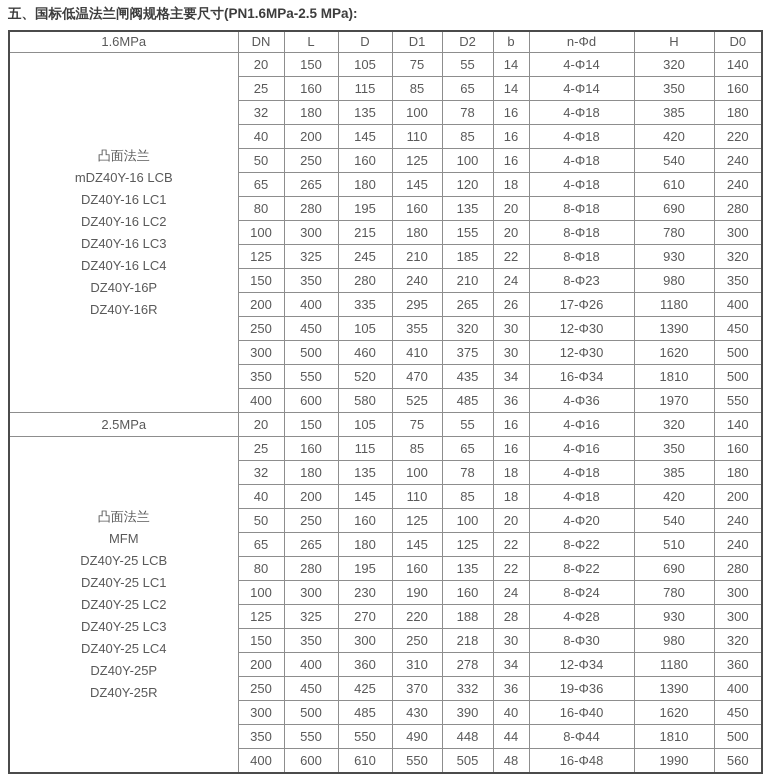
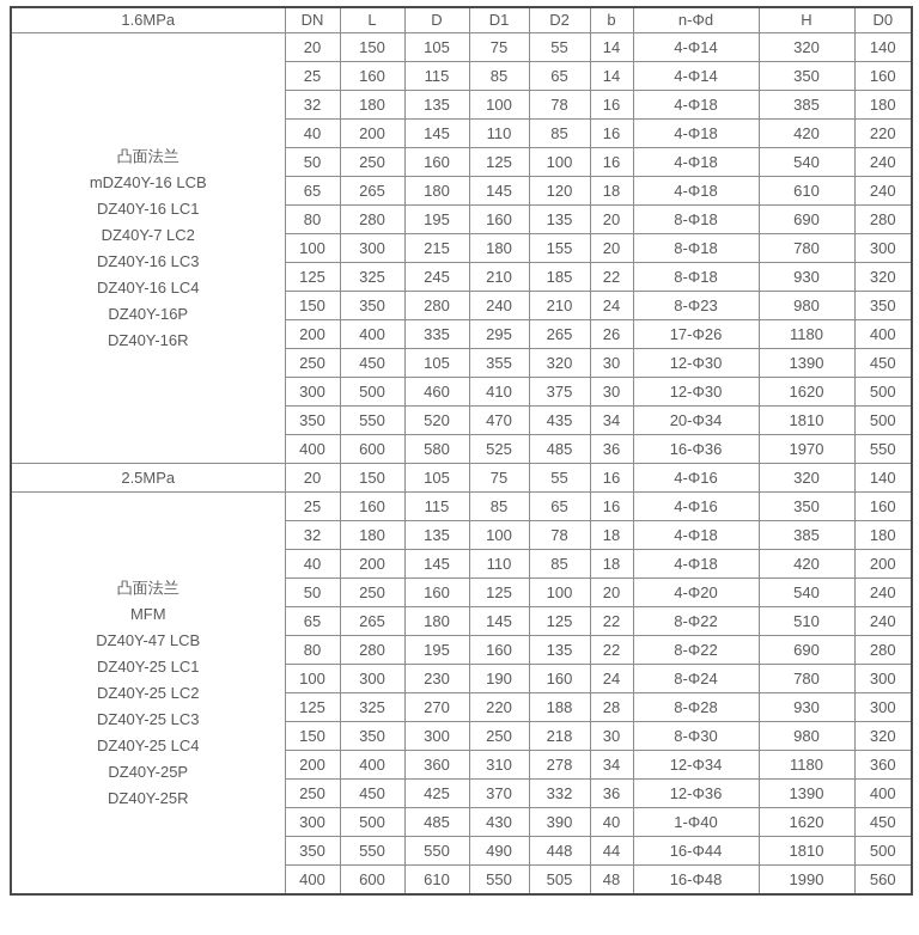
- 五、国标低温法兰闸阀规格主要尺寸(PN1.6MPa-2.5 MPa):
  1.6MPa	DN	L	D	D1	D2	b	n-Φd	H	D0
- 凸面法兰mDZ40Y-16 LCBDZ40Y-16 LC1DZ40Y-16 LC2DZ40Y-16 LC3DZ40Y-16 LC4DZ40Y-16PDZ40Y-16R	20	150	105	75	55	14	4-Φ14	320	140
+ 凸面法兰mDZ40Y-16 LCBDZ40Y-16 LC1DZ40Y-7 LC2DZ40Y-16 LC3DZ40Y-16 LC4DZ40Y-16PDZ40Y-16R	20	150	105	75	55	14	4-Φ14	320	140
  25	160	115	85	65	14	4-Φ14	350	160
  32	180	135	100	78	16	4-Φ18	385	180
  40	200	145	110	85	16	4-Φ18	420	220
  50	250	160	125	100	16	4-Φ18	540	240
  65	265	180	145	120	18	4-Φ18	610	240
  80	280	195	160	135	20	8-Φ18	690	280
  100	300	215	180	155	20	8-Φ18	780	300
  125	325	245	210	185	22	8-Φ18	930	320
  150	350	280	240	210	24	8-Φ23	980	350
  200	400	335	295	265	26	17-Φ26	1180	400
  250	450	105	355	320	30	12-Φ30	1390	450
  300	500	460	410	375	30	12-Φ30	1620	500
- 350	550	520	470	435	34	16-Φ34	1810	500
+ 350	550	520	470	435	34	20-Φ34	1810	500
- 400	600	580	525	485	36	4-Φ36	1970	550
+ 400	600	580	525	485	36	16-Φ36	1970	550
  2.5MPa	20	150	105	75	55	16	4-Φ16	320	140
- 凸面法兰MFMDZ40Y-25 LCBDZ40Y-25 LC1DZ40Y-25 LC2DZ40Y-25 LC3DZ40Y-25 LC4DZ40Y-25PDZ40Y-25R	25	160	115	85	65	16	4-Φ16	350	160
+ 凸面法兰MFMDZ40Y-47 LCBDZ40Y-25 LC1DZ40Y-25 LC2DZ40Y-25 LC3DZ40Y-25 LC4DZ40Y-25PDZ40Y-25R	25	160	115	85	65	16	4-Φ16	350	160
  32	180	135	100	78	18	4-Φ18	385	180
  40	200	145	110	85	18	4-Φ18	420	200
  50	250	160	125	100	20	4-Φ20	540	240
  65	265	180	145	125	22	8-Φ22	510	240
  80	280	195	160	135	22	8-Φ22	690	280
  100	300	230	190	160	24	8-Φ24	780	300
- 125	325	270	220	188	28	4-Φ28	930	300
+ 125	325	270	220	188	28	8-Φ28	930	300
  150	350	300	250	218	30	8-Φ30	980	320
  200	400	360	310	278	34	12-Φ34	1180	360
- 250	450	425	370	332	36	19-Φ36	1390	400
+ 250	450	425	370	332	36	12-Φ36	1390	400
- 300	500	485	430	390	40	16-Φ40	1620	450
+ 300	500	485	430	390	40	1-Φ40	1620	450
- 350	550	550	490	448	44	8-Φ44	1810	500
+ 350	550	550	490	448	44	16-Φ44	1810	500
  400	600	610	550	505	48	16-Φ48	1990	560
